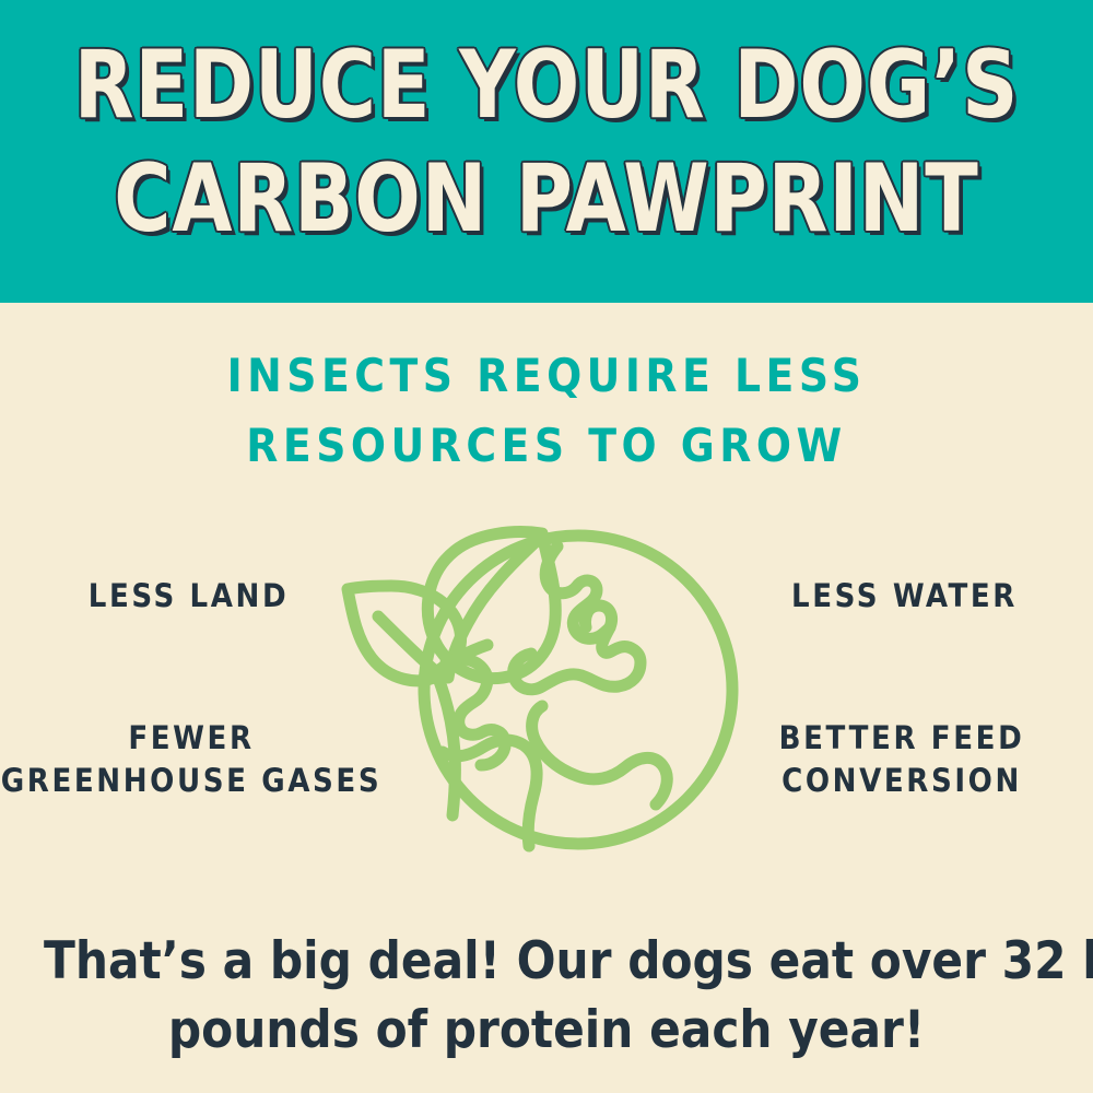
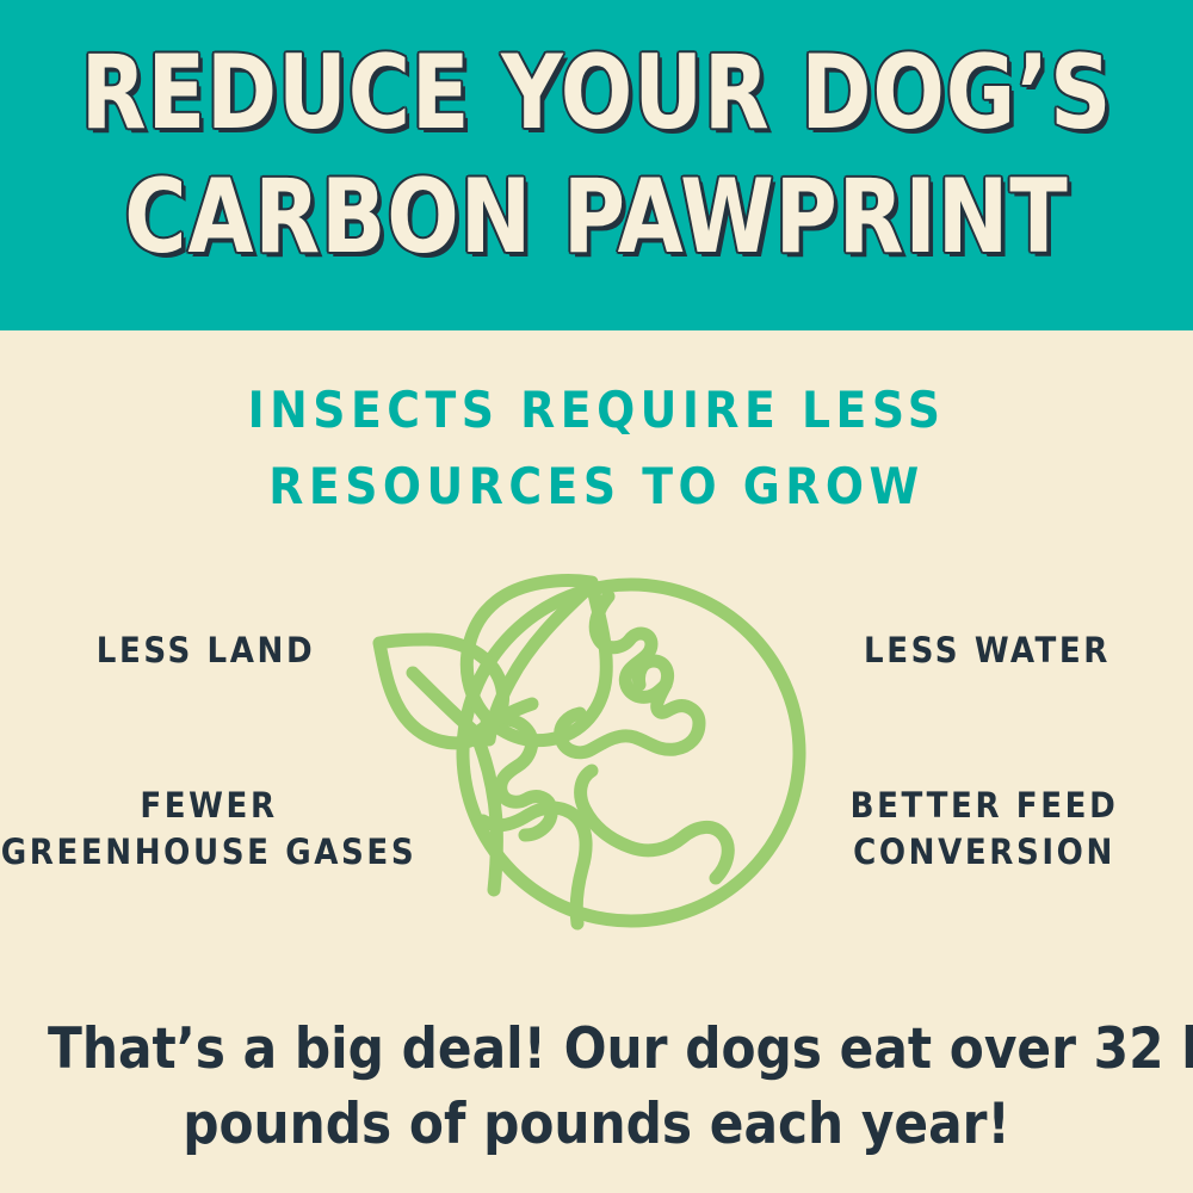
  REDUCE YOUR DOG’S
  CARBON PAWPRINT
  INSECTS REQUIRE LESS
  RESOURCES TO GROW
  LESS LAND
  FEWER
  GREENHOUSE GASES
  LESS WATER
  BETTER FEED
  CONVERSION
  That’s a big deal! Our dogs eat over 32
- pounds of protein each year!
+ pounds of pounds each year!
